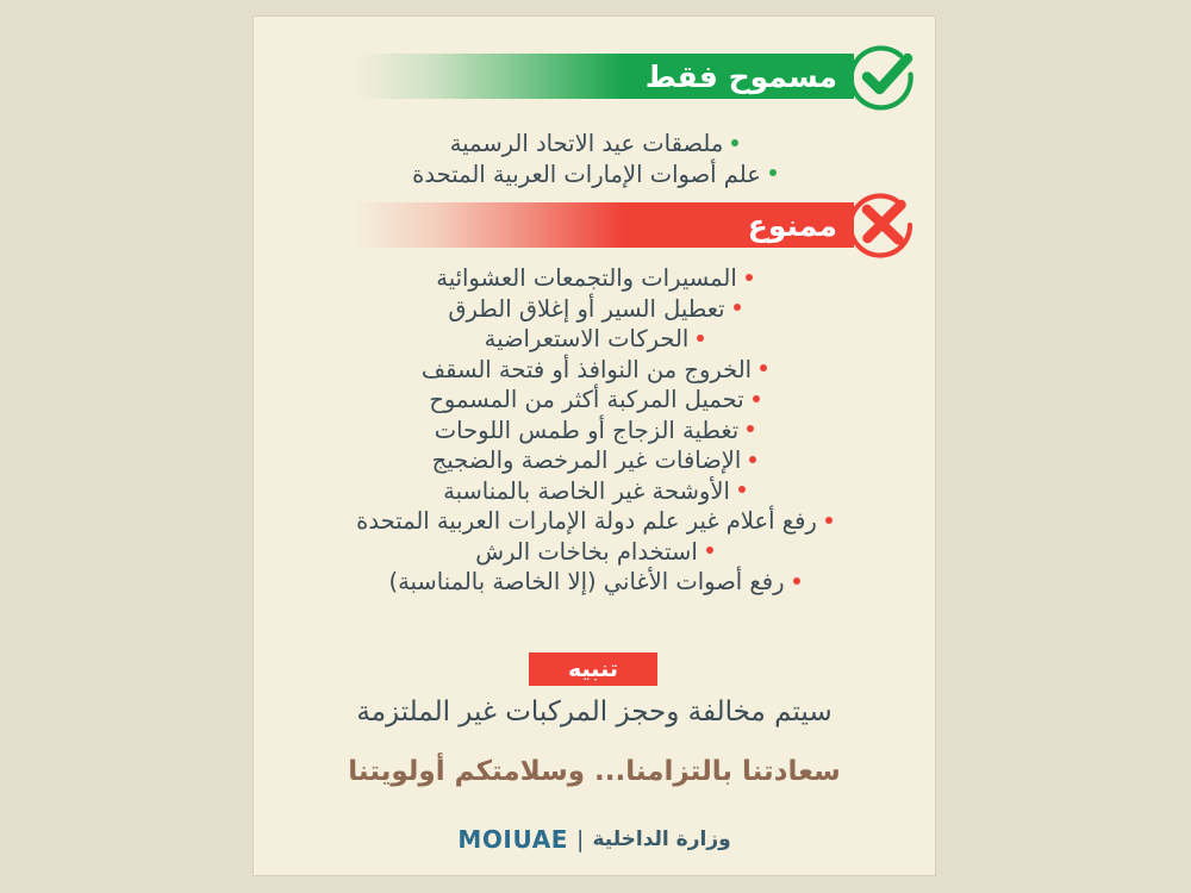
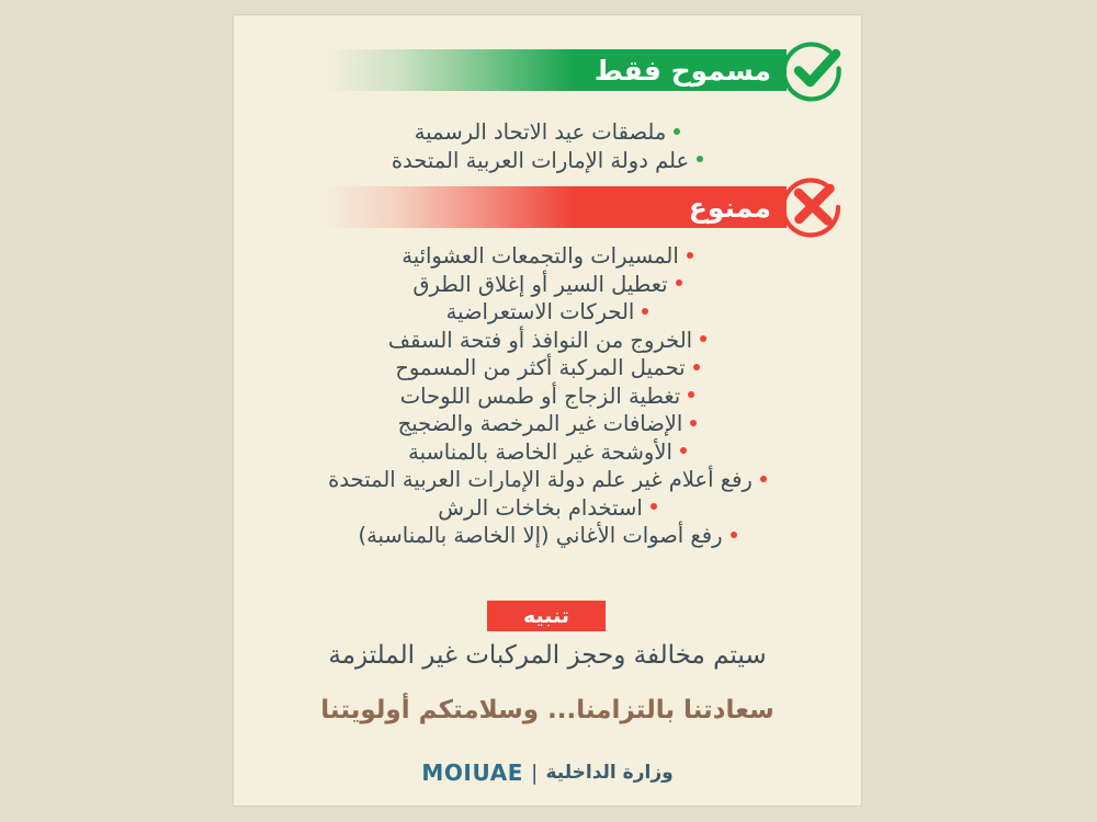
  مسموح فقط
  ملصقات عيد الاتحاد الرسمية
- علم أصوات الإمارات العربية المتحدة
+ علم دولة الإمارات العربية المتحدة
  ممنوع
  المسيرات والتجمعات العشوائية
  تعطيل السير أو إغلاق الطرق
  الحركات الاستعراضية
  الخروج من النوافذ أو فتحة السقف
  تحميل المركبة أكثر من المسموح
  تغطية الزجاج أو طمس اللوحات
  الإضافات غير المرخصة والضجيج
  الأوشحة غير الخاصة بالمناسبة
  رفع أعلام غير علم دولة الإمارات العربية المتحدة
  استخدام بخاخات الرش
  رفع أصوات الأغاني (إلا الخاصة بالمناسبة)
  تنبيه
  سيتم مخالفة وحجز المركبات غير الملتزمة
  سعادتنا بالتزامنا... وسلامتكم أولويتنا
  وزارة الداخلية
  |
  MOIUAE
